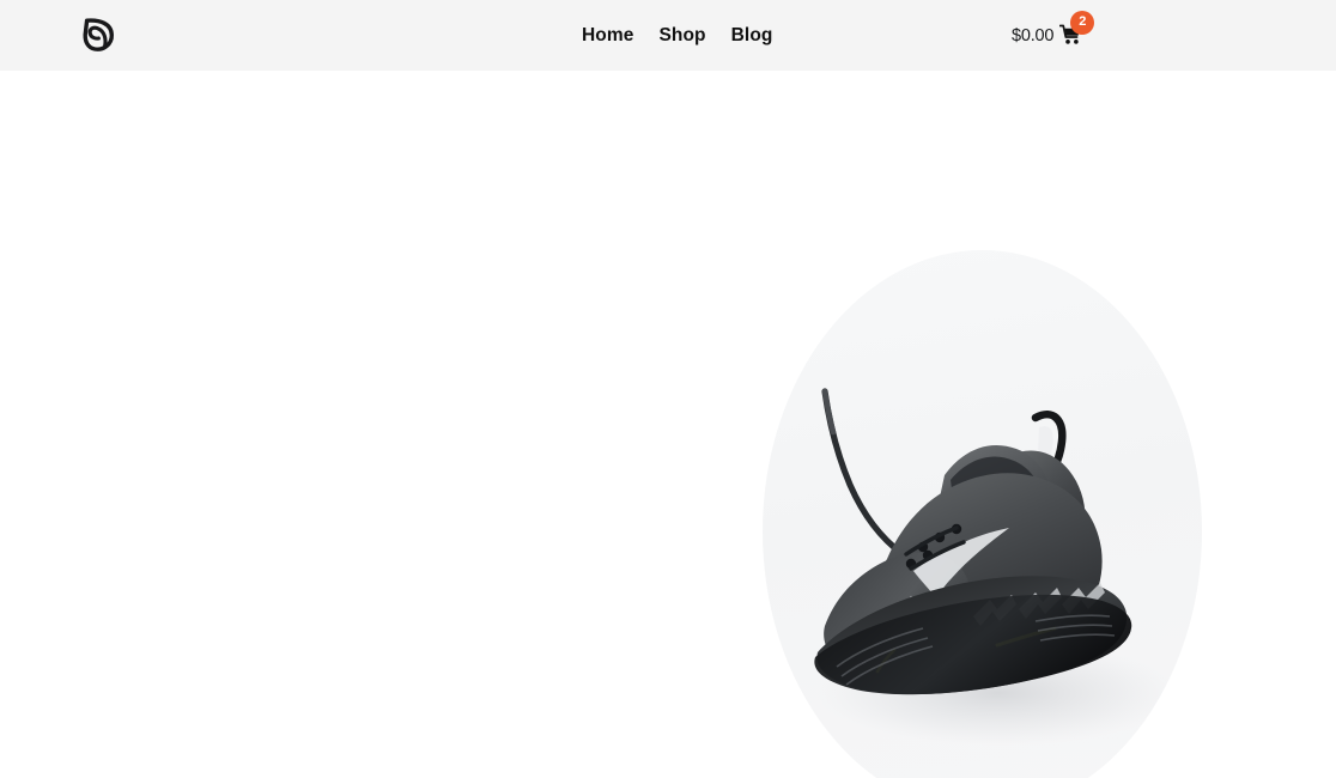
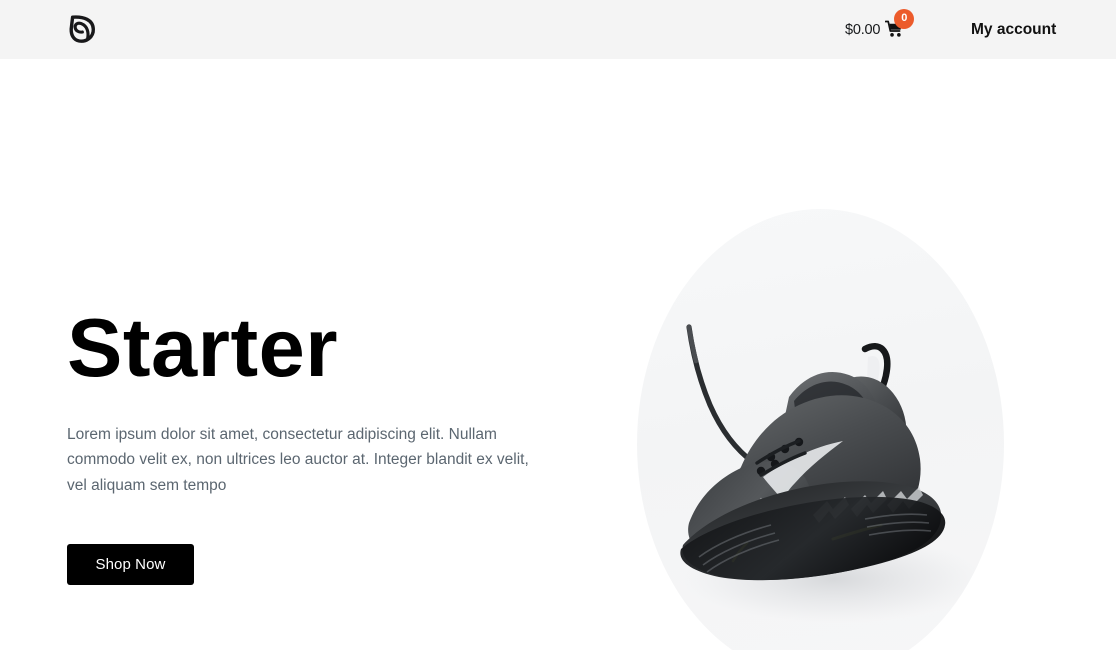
- Home
- Shop
- Blog
  $0.00
- 2
+ 0
+ My account
+ Starter
+ Lorem ipsum dolor sit amet, consectetur adipiscing elit. Nullam commodo velit ex, non ultrices leo auctor at. Integer blandit ex velit, vel aliquam sem tempo
+ Shop Now
